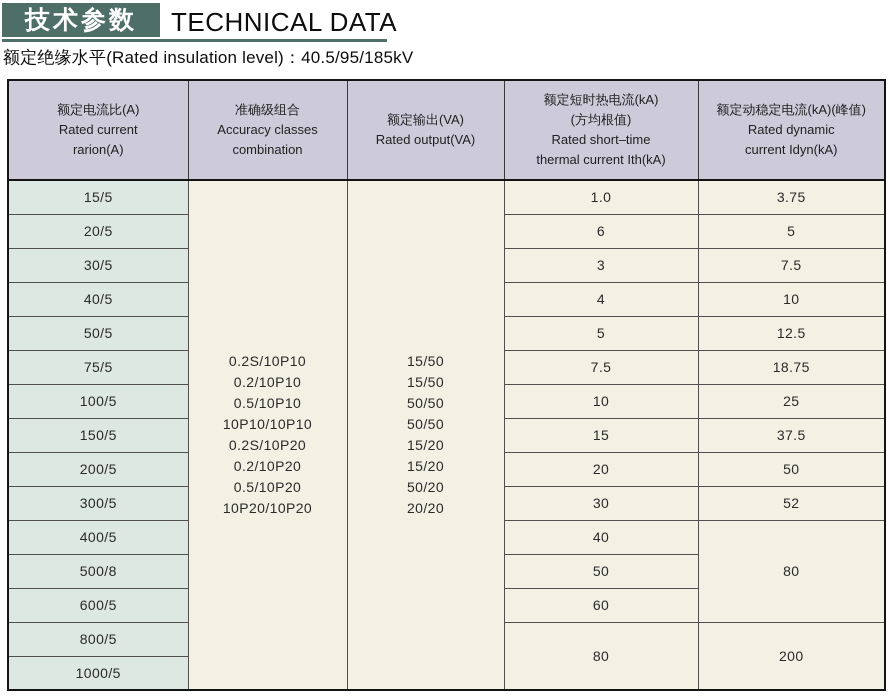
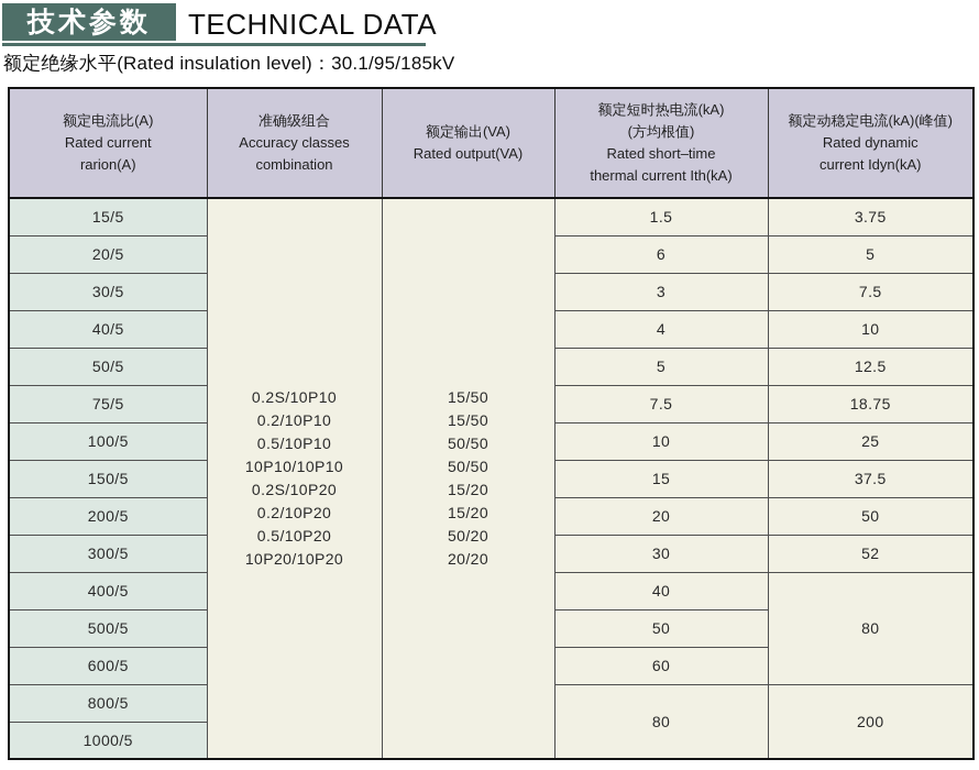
  技术参数
  TECHNICAL DATA
- 额定绝缘水平(Rated insulation level)：40.5/95/185kV
+ 额定绝缘水平(Rated insulation level)：30.1/95/185kV
  额定电流比(A) Rated current rarion(A)	准确级组合 Accuracy classes combination	额定输出(VA) Rated output(VA)	额定短时热电流(kA) (方均根值) Rated short–time thermal current Ith(kA)	额定动稳定电流(kA)(峰值) Rated dynamic current Idyn(kA)
- 15/5	0.2S/10P10 0.2/10P10 0.5/10P10 10P10/10P10 0.2S/10P20 0.2/10P20 0.5/10P20 10P20/10P20	15/50 15/50 50/50 50/50 15/20 15/20 50/20 20/20	1.0	3.75
+ 15/5	0.2S/10P10 0.2/10P10 0.5/10P10 10P10/10P10 0.2S/10P20 0.2/10P20 0.5/10P20 10P20/10P20	15/50 15/50 50/50 50/50 15/20 15/20 50/20 20/20	1.5	3.75
  20/5	6	5
  30/5	3	7.5
  40/5	4	10
  50/5	5	12.5
  75/5	7.5	18.75
  100/5	10	25
  150/5	15	37.5
  200/5	20	50
  300/5	30	52
  400/5	40	80
- 500/8	50
+ 500/5	50
  600/5	60
  800/5	80	200
  1000/5
